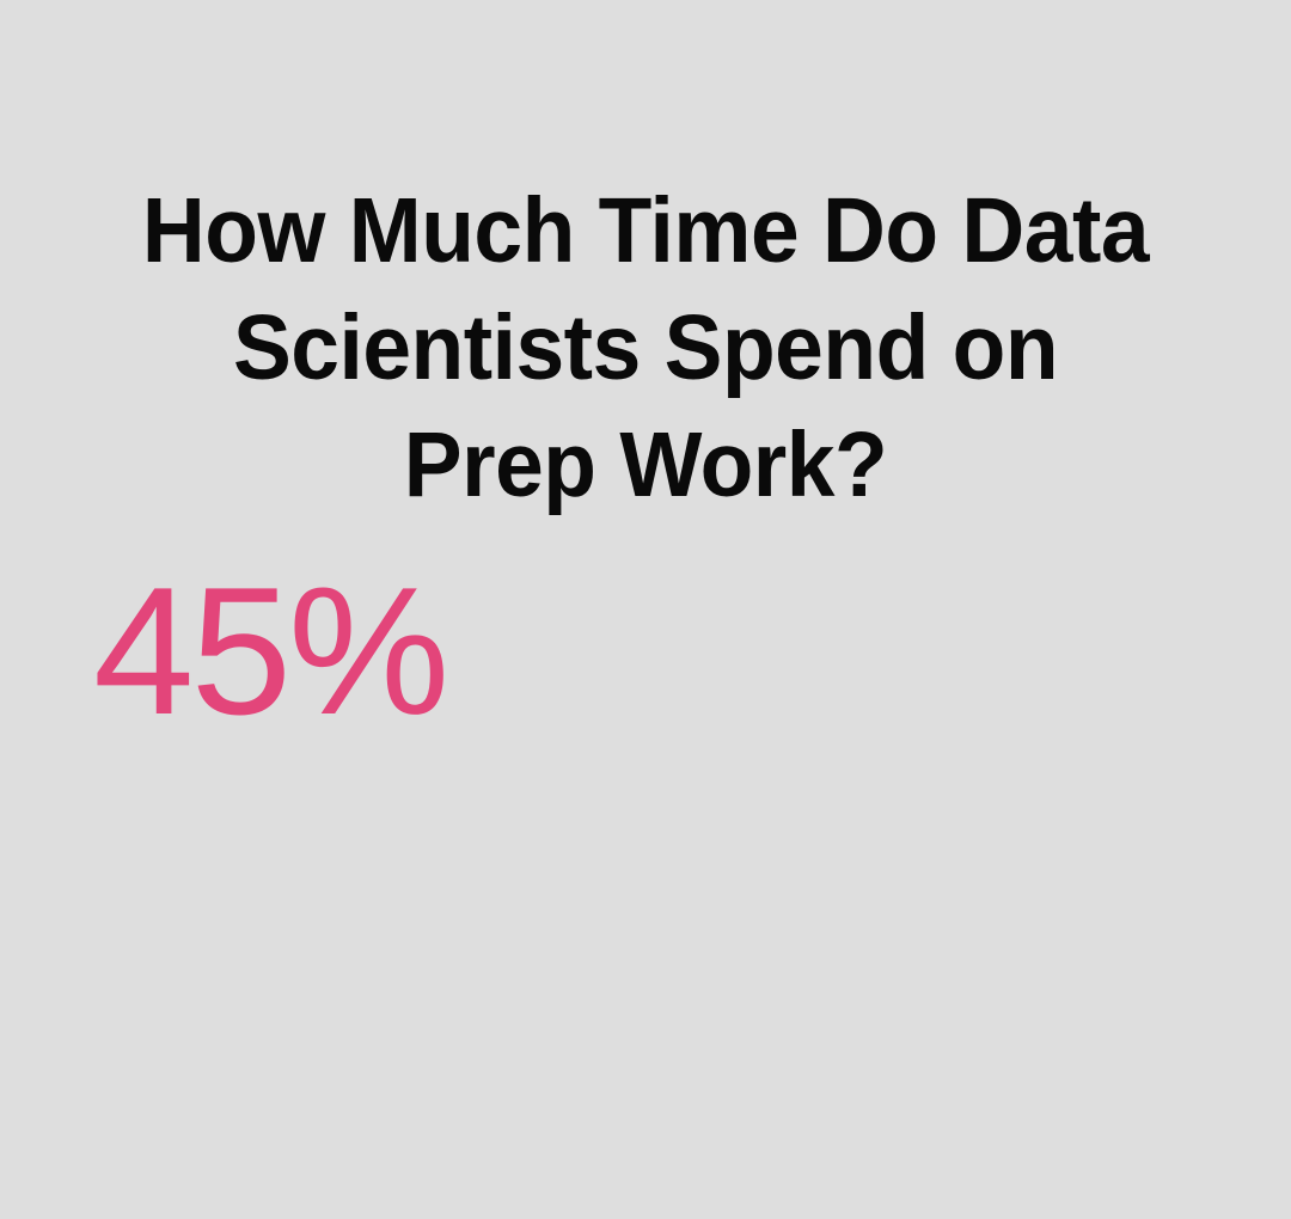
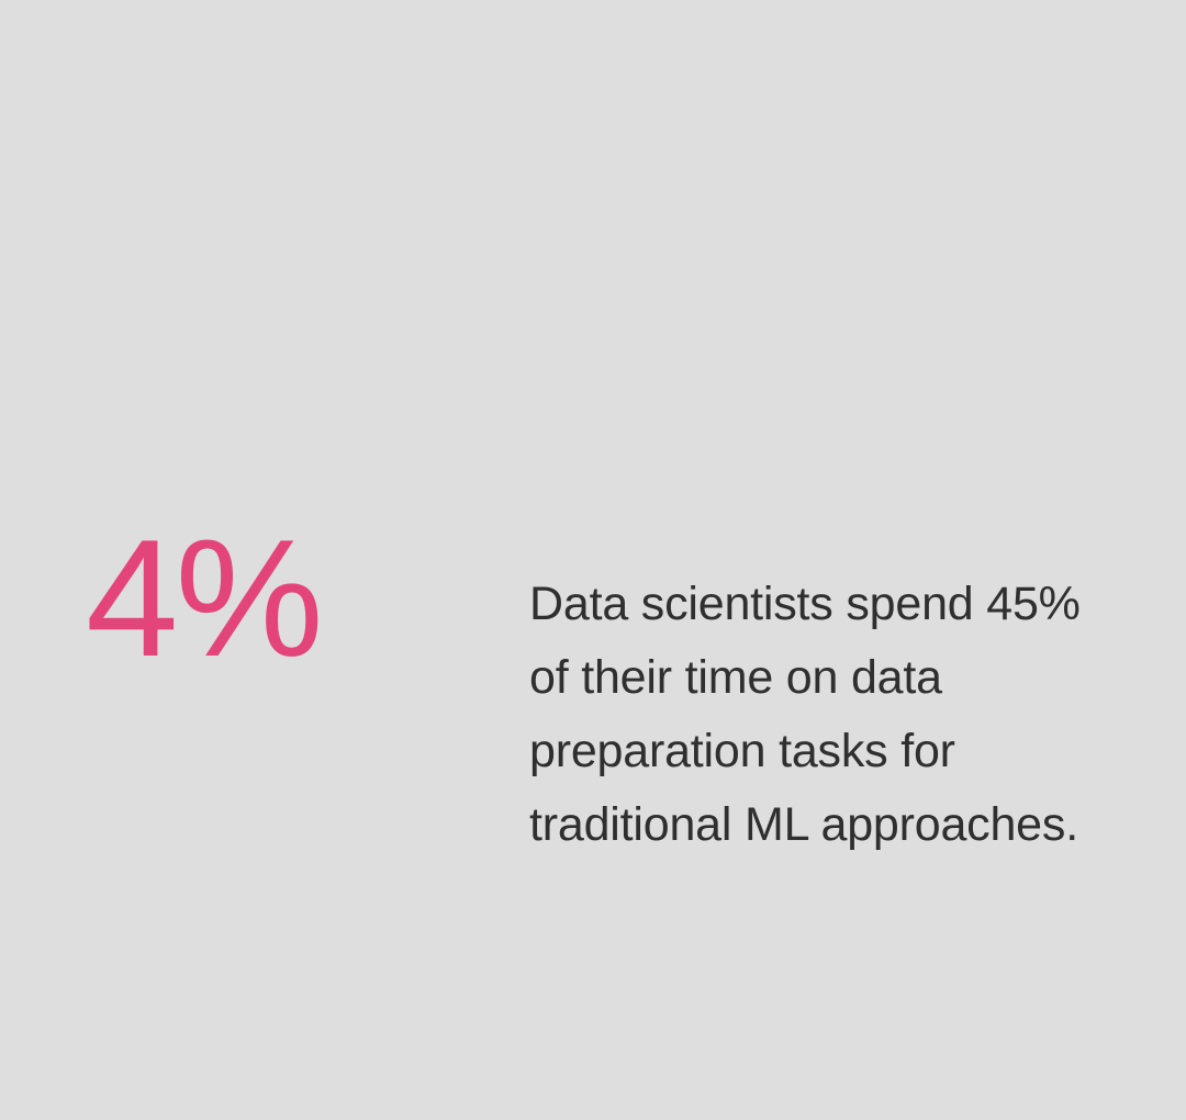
- How Much Time Do Data Scientists Spend on Prep Work?
- 45%
+ 4%
+ Data scientists spend 45% of their time on data preparation tasks for traditional ML approaches.
